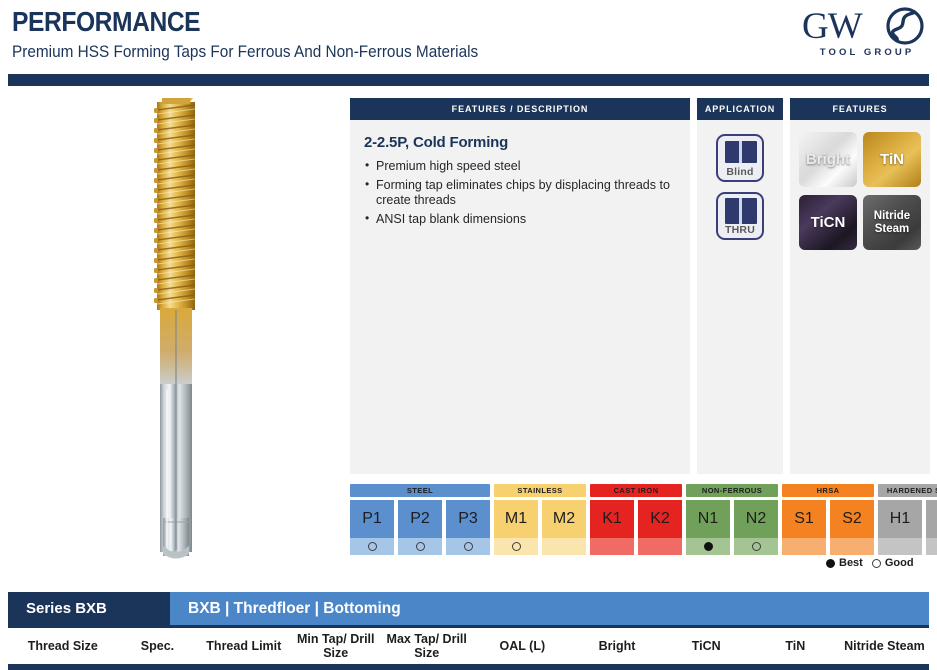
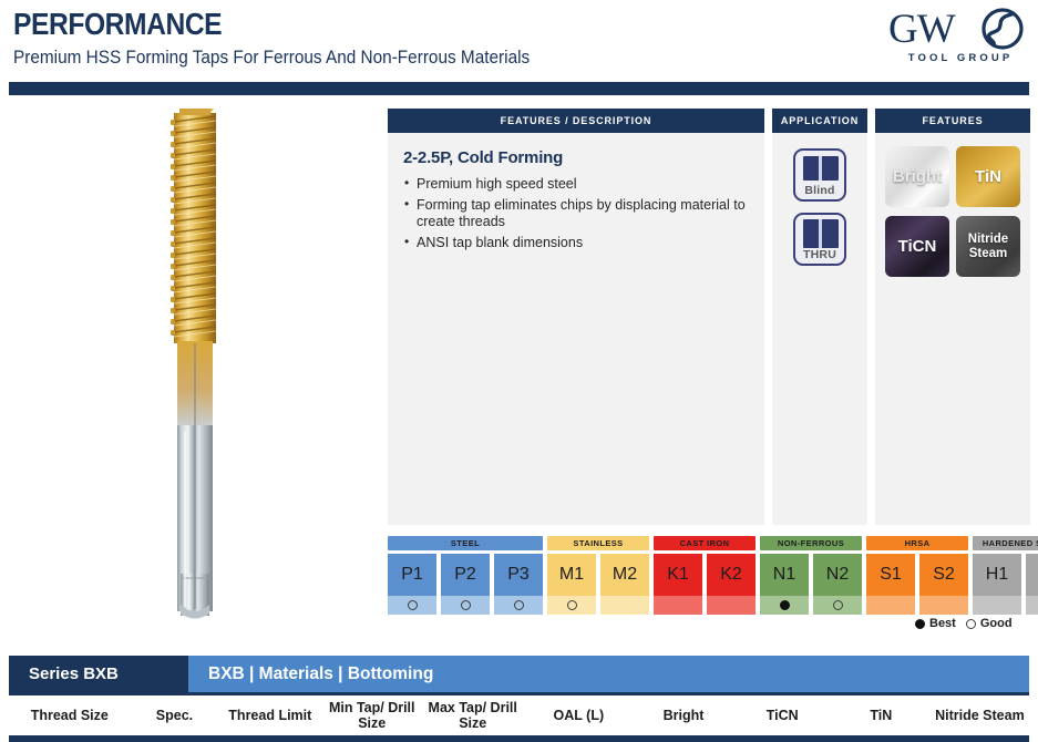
  PERFORMANCE
  Premium HSS Forming Taps For Ferrous And Non-Ferrous Materials
  GW
  TOOL GROUP
  FEATURES / DESCRIPTION
  2-2.5P, Cold Forming
  Premium high speed steel
- Forming tap eliminates chips by displacing threads to create threads
+ Forming tap eliminates chips by displacing material to create threads
  ANSI tap blank dimensions
  APPLICATION
  Blind
  THRU
  FEATURES
  Bright
  TiN
  TiCN
  Nitride Steam
  STEEL
  P1
  P2
  P3
  STAINLESS
  M1
  M2
  CAST IRON
  K1
  K2
  NON-FERROUS
  N1
  N2
  HRSA
  S1
  S2
  H1
  Best
  Good
  Series BXB
- BXB | Thredfloer | Bottoming
+ BXB | Materials | Bottoming
  Thread Size
  Spec.
  Thread Limit
  Min Tap/ Drill Size
  Max Tap/ Drill Size
  OAL (L)
  Bright
  TiCN
  TiN
  Nitride Steam
